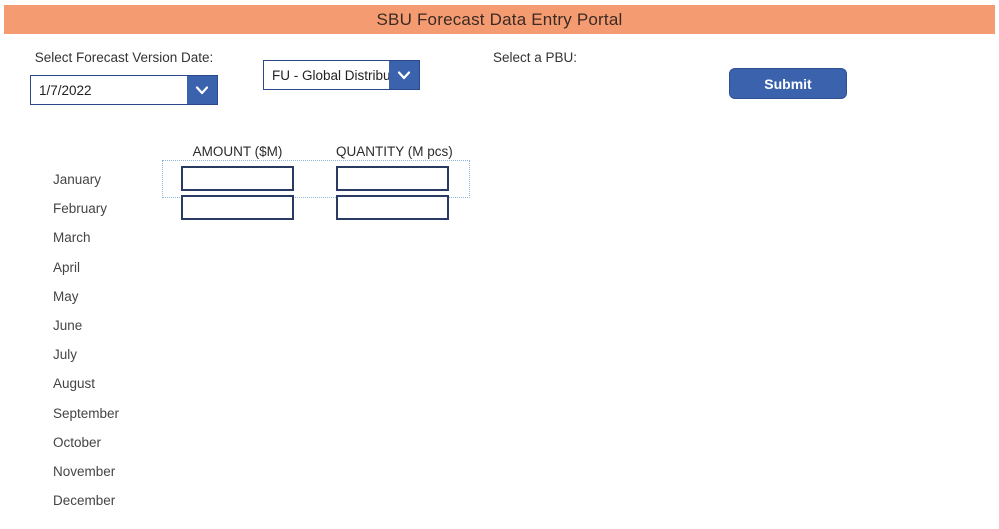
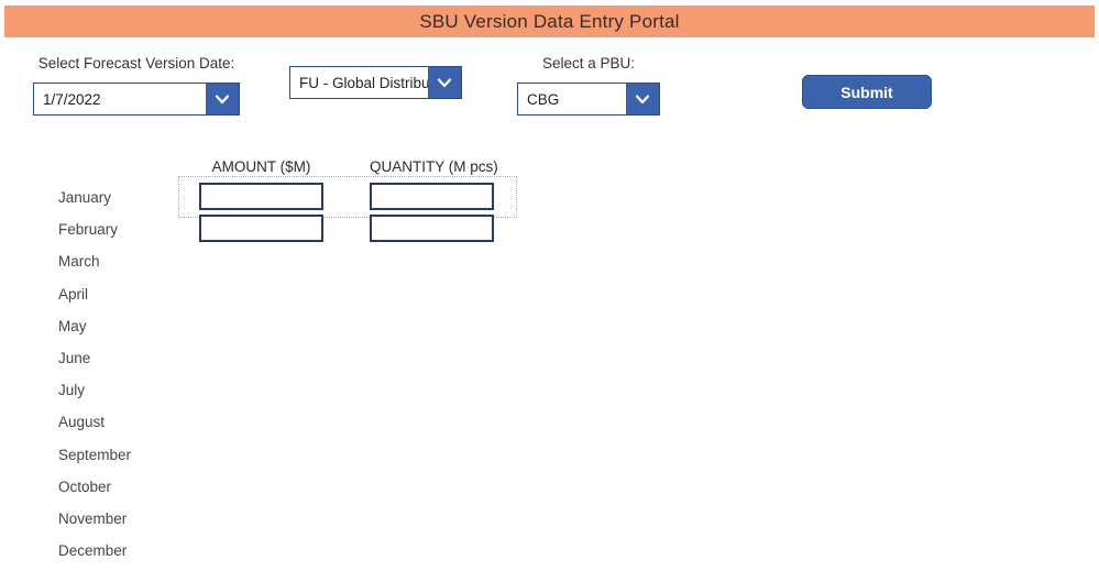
- SBU Forecast Data Entry Portal
+ SBU Version Data Entry Portal
  Select Forecast Version Date:
  1/7/2022
  FU - Global Distribu
  Select a PBU:
+ CBG
  Submit
  AMOUNT ($M)
  QUANTITY (M pcs)
  January
  February
  March
  April
  May
  June
  July
  August
  September
  October
  November
  December
